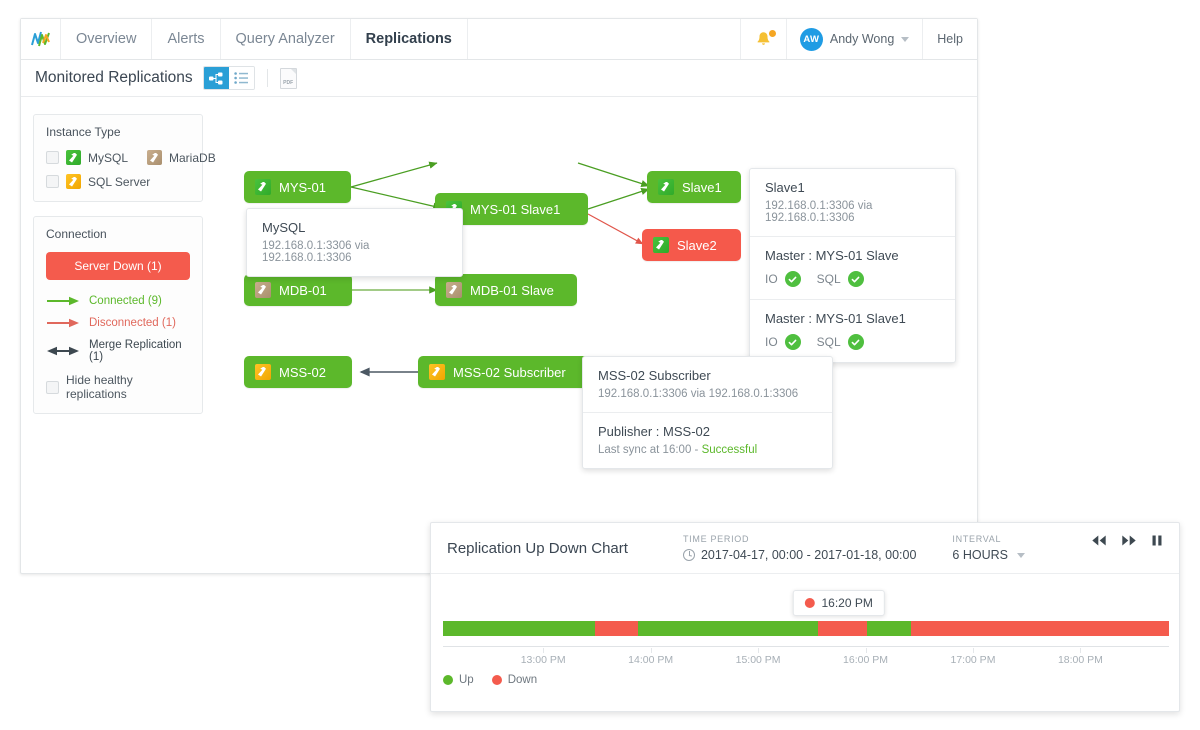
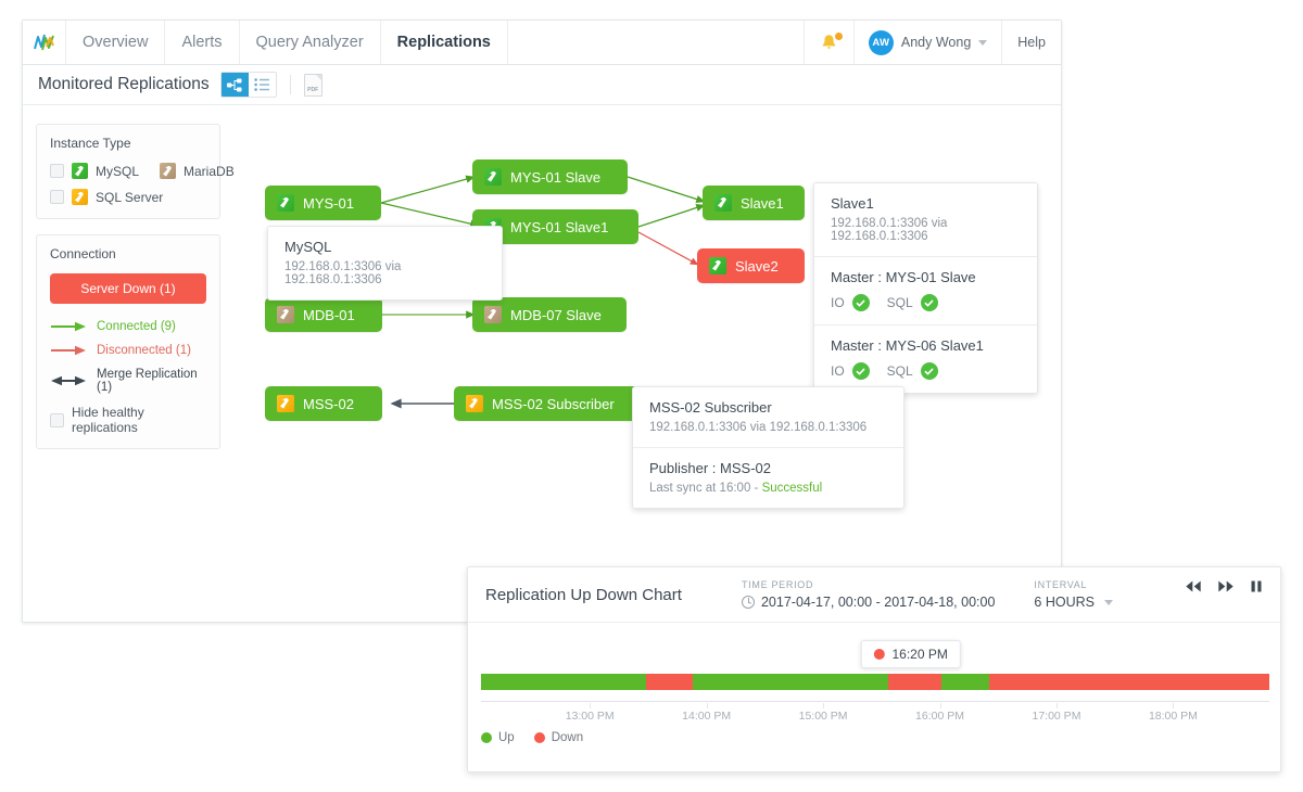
  Overview
  Alerts
  Query Analyzer
  Replications
  AW
  Andy Wong
  Help
  Monitored Replications
  Instance Type
  MySQL
  MariaDB
  SQL Server
  Connection
  Server Down (1)
  Connected (9)
  Disconnected (1)
  Merge Replication (1)
  Hide healthy replications
  MYS-01
+ MYS-01 Slave
  MYS-01 Slave1
  Slave1
  Slave2
  MDB-01
- MDB-01 Slave
+ MDB-07 Slave
  MSS-02
  MSS-02 Subscriber
  MySQL
  192.168.0.1:3306 via 192.168.0.1:3306
  Slave1
  192.168.0.1:3306 via 192.168.0.1:3306
  Master : MYS-01 Slave
  IO
  SQL
- Master : MYS-01 Slave1
+ Master : MYS-06 Slave1
  IO
  SQL
  MSS-02 Subscriber
  192.168.0.1:3306 via 192.168.0.1:3306
  Publisher : MSS-02
  Last sync at 16:00 - Successful
  Replication Up Down Chart
  TIME PERIOD
- 2017-04-17, 00:00 - 2017-01-18, 00:00
+ 2017-04-17, 00:00 - 2017-04-18, 00:00
  INTERVAL
  6 HOURS
  16:20 PM
  13:00 PM
  14:00 PM
  15:00 PM
  16:00 PM
  17:00 PM
  18:00 PM
  Up
  Down
